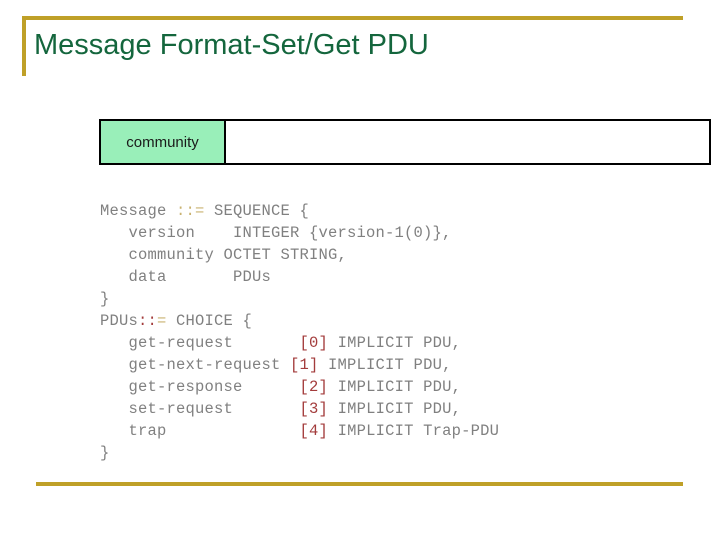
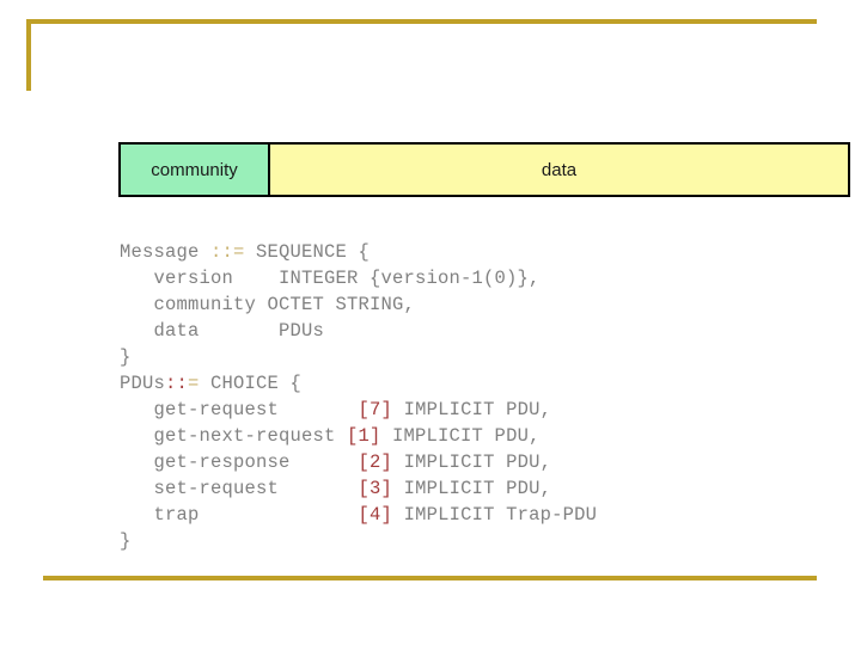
- Message Format-Set/Get PDU
  community
+ data
- Message ::= SEQUENCE { version INTEGER {version-1(0)}, community OCTET STRING, data PDUs } PDUs::= CHOICE { get-request [0] IMPLICIT PDU, get-next-request [1] IMPLICIT PDU, get-response [2] IMPLICIT PDU, set-request [3] IMPLICIT PDU, trap [4] IMPLICIT Trap-PDU }
+ Message ::= SEQUENCE { version INTEGER {version-1(0)}, community OCTET STRING, data PDUs } PDUs::= CHOICE { get-request [7] IMPLICIT PDU, get-next-request [1] IMPLICIT PDU, get-response [2] IMPLICIT PDU, set-request [3] IMPLICIT PDU, trap [4] IMPLICIT Trap-PDU }
